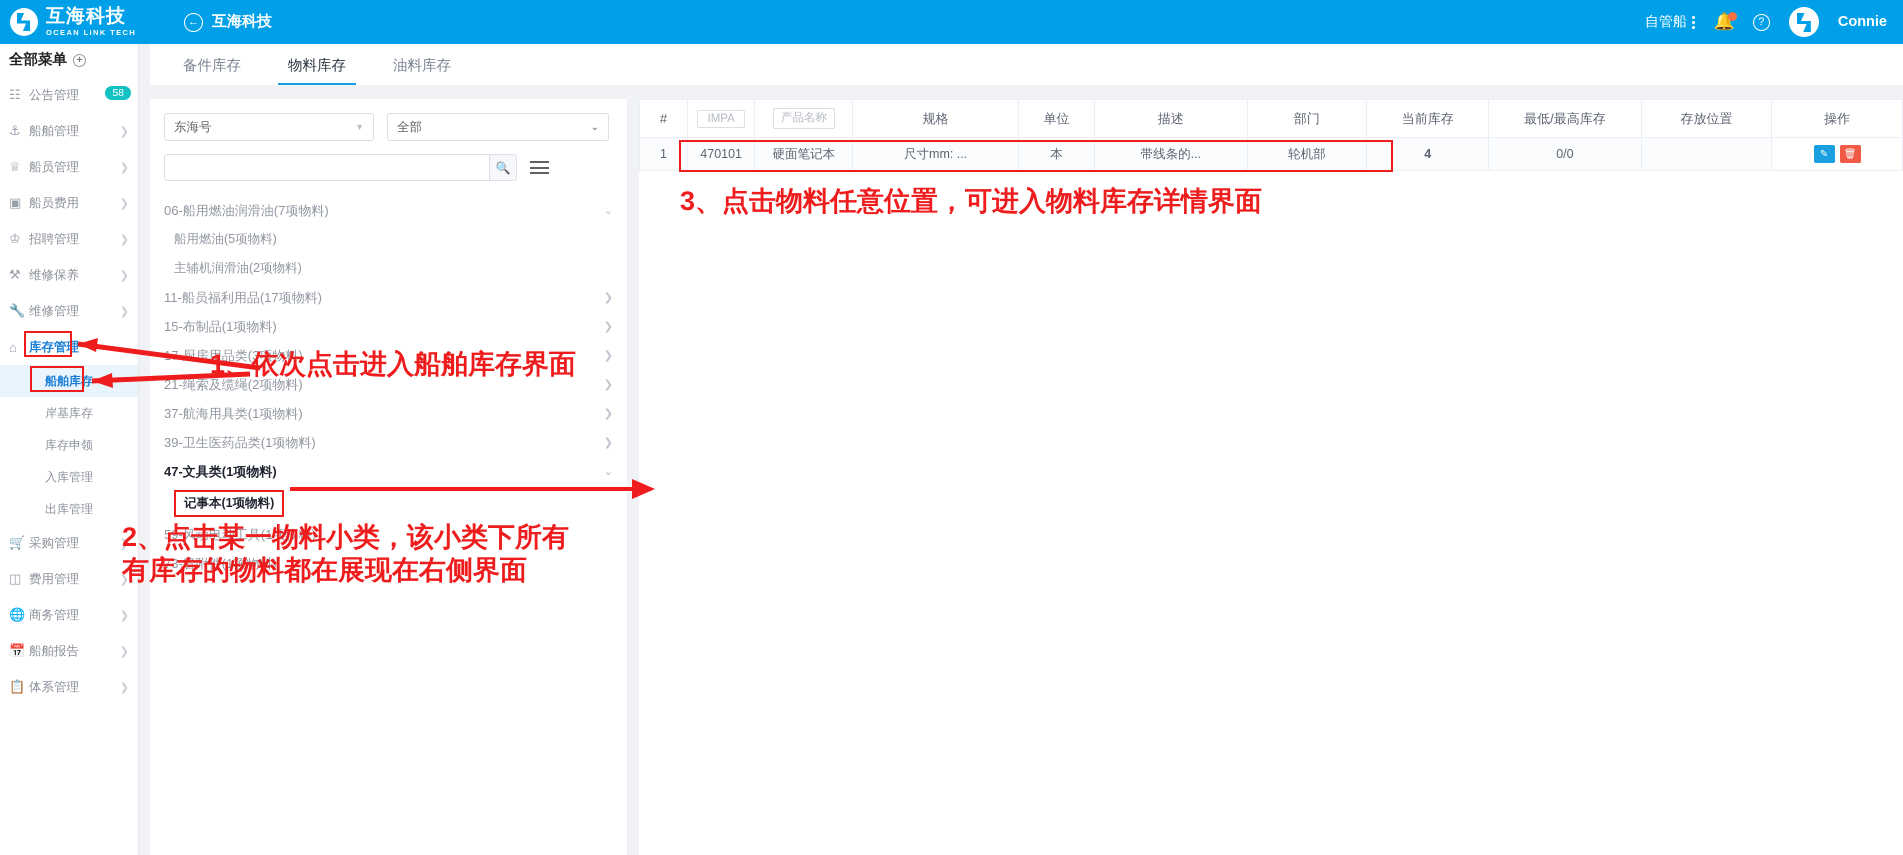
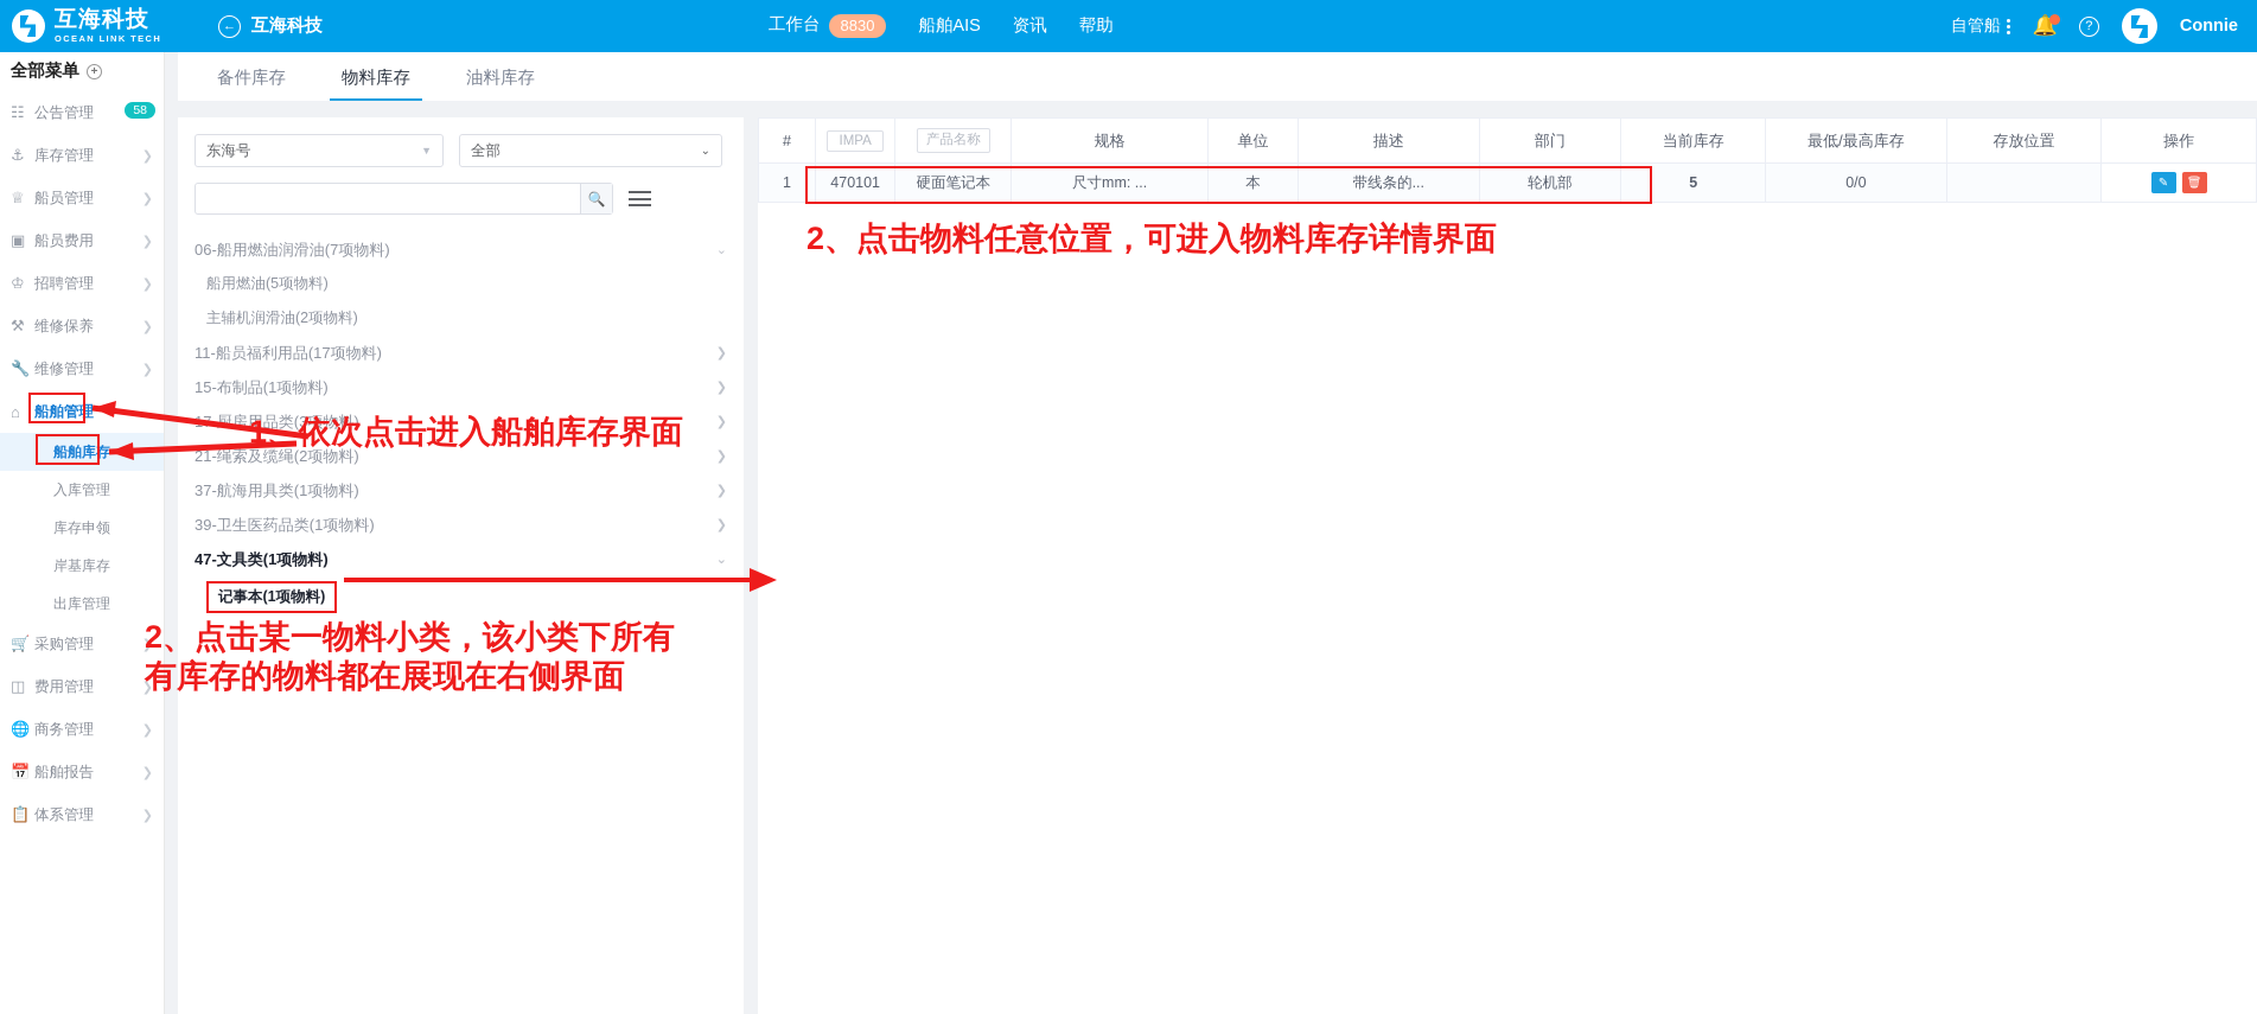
  互海科技
  OCEAN LINK TECH
  ←
  互海科技
+ 工作台
+ 8830
+ 船舶AIS
+ 资讯
+ 帮助
  自管船
  🔔
  ?
  Connie
  全部菜单
  +
  ☷
  公告管理
  58
  ⚓
- 船舶管理
+ 库存管理
  ❯
  ♕
  船员管理
  ❯
  ▣
  船员费用
  ❯
  ♔
  招聘管理
  ❯
  ⚒
  维修保养
  ❯
  🔧
  维修管理
  ❯
  ⌂
- 库存管理
+ 船舶管理
  船舶库存
- 岸基库存
+ 入库管理
  库存申领
- 入库管理
+ 岸基库存
  出库管理
  🛒
  采购管理
  ❯
  ◫
  费用管理
  ❯
  🌐
  商务管理
  ❯
  📅
  船舶报告
  ❯
  📋
  体系管理
  ❯
  备件库存
  物料库存
  油料库存
  东海号
  ▼
  全部
  ⌄
  🔍
  06-船用燃油润滑油(7项物料)
  ⌄
  船用燃油(5项物料)
  主辅机润滑油(2项物料)
  11-船员福利用品(17项物料)
  ❯
  15-布制品(1项物料)
  ❯
  -厨房用品类(3项物料)
  ❯
  21-绳索及缆绳(2项物料)
  ❯
  37-航海用具类(1项物料)
  ❯
  39-卫生医药品类(1项物料)
  ❯
  47-文具类(1项物料)
  ⌄
  记事本(1项物料)
- 59-风动电动工具(1项物料)
- 73-管附件(1项物料)
  #	IMPA	产品名称	规格	单位	描述	部门	当前库存	最低/最高库存	存放位置	操作
- 1	470101	硬面笔记本	尺寸mm: ...	本	带线条的...	轮机部	4	0/0		✎ 🗑
+ 1	470101	硬面笔记本	尺寸mm: ...	本	带线条的...	轮机部	5	0/0		✎ 🗑
  1、依次点击进入船舶库存界面
  2、点击某一物料小类，该小类下所有
  有库存的物料都在展现在右侧界面
- 3、点击物料任意位置，可进入物料库存详情界面
+ 2、点击物料任意位置，可进入物料库存详情界面
